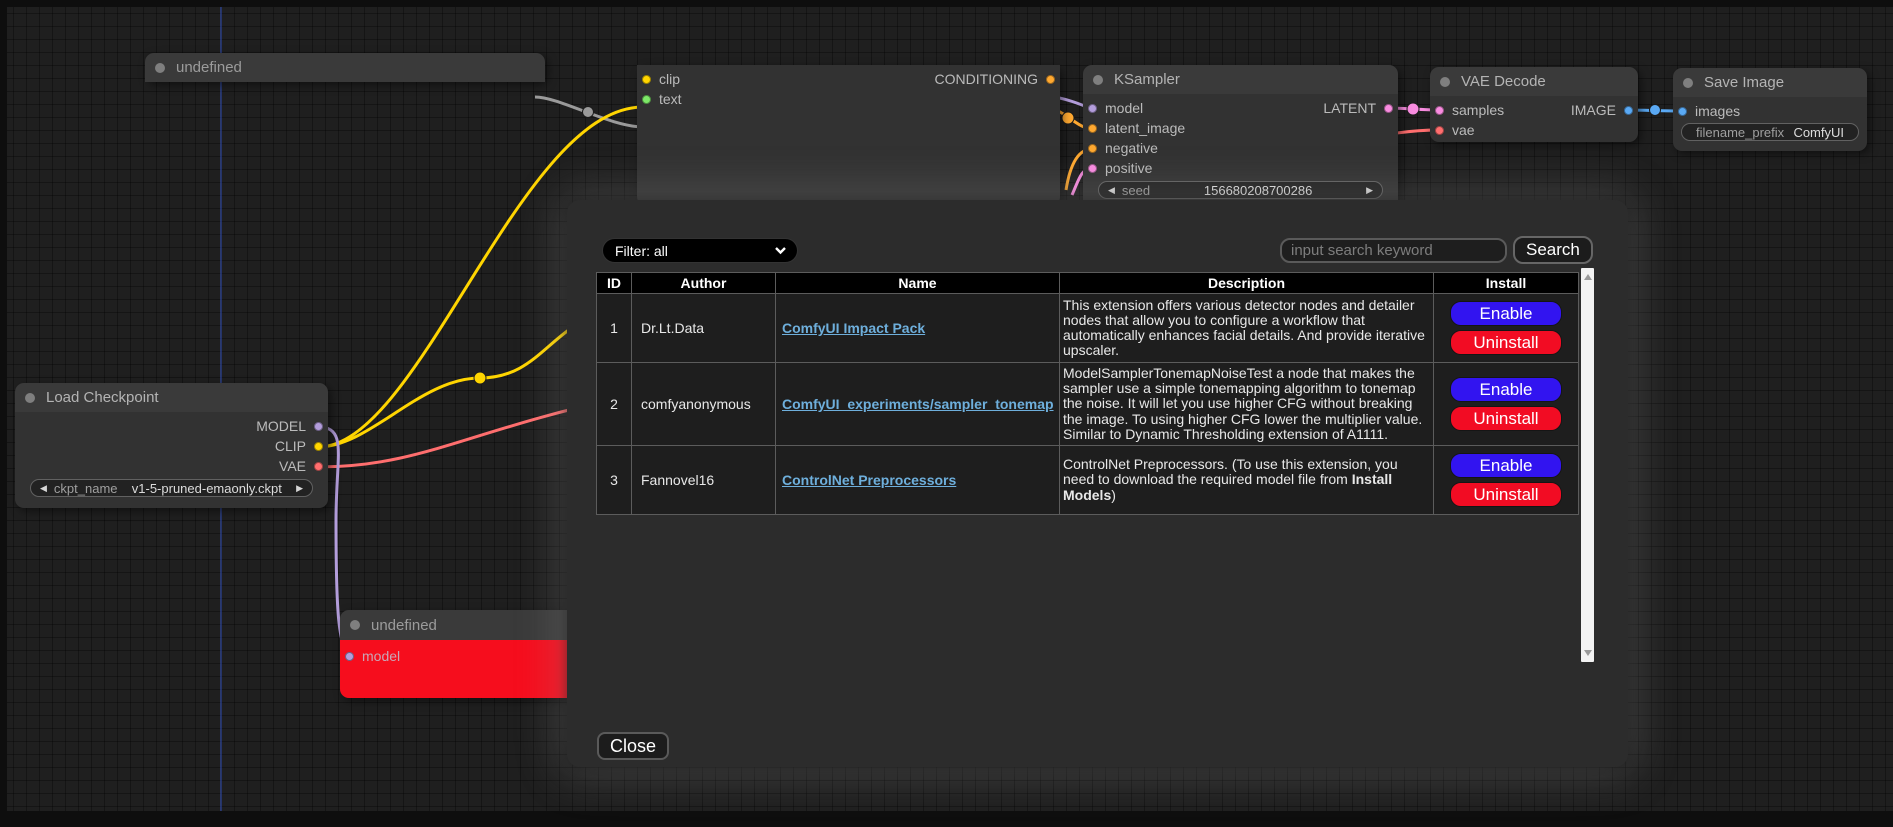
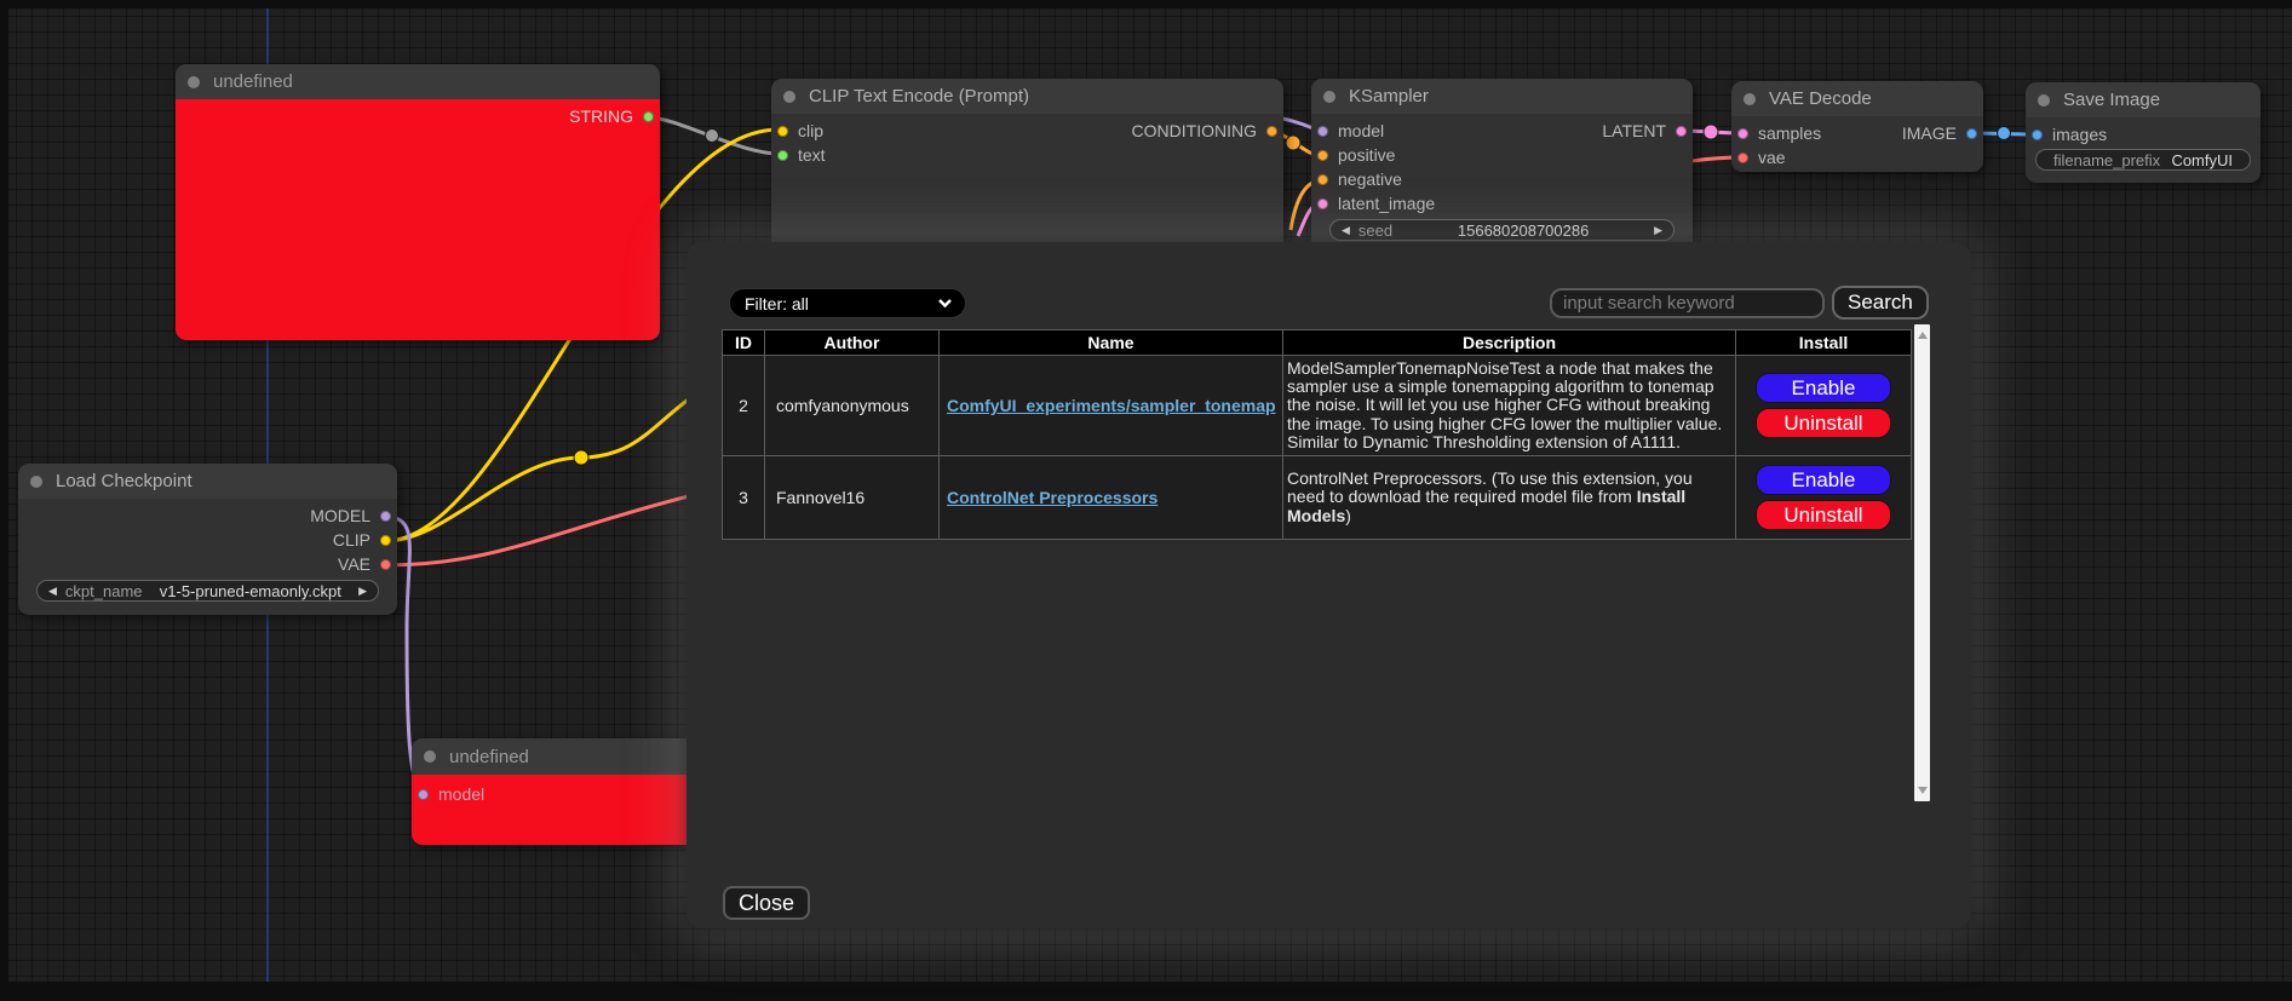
  undefined
+ STRING
+ CLIP Text Encode (Prompt)
  clip
  CONDITIONING
  text
  KSampler
  model
  LATENT
- latent_image
+ positive
  negative
- positive
+ latent_image
  ◀
  seed
  156680208700286
  ▶
  VAE Decode
  samples
  IMAGE
  vae
  Save Image
  images
  filename_prefix
  ComfyUI
  Load Checkpoint
  MODEL
  CLIP
  VAE
  ◀
  ckpt_name
  v1-5-pruned-emaonly.ckpt
  ▶
  undefined
  model
  Filter: all
  input search keyword
  Search
  ID	Author	Name	Description	Install
- 1	Dr.Lt.Data	ComfyUI Impact Pack	This extension offers various detector nodes and detailer nodes that allow you to configure a workflow that automatically enhances facial details. And provide iterative upscaler.	EnableUninstall
  2	comfyanonymous	ComfyUI_experiments/sampler_tonemap	ModelSamplerTonemapNoiseTest a node that makes the sampler use a simple tonemapping algorithm to tonemap the noise. It will let you use higher CFG without breaking the image. To using higher CFG lower the multiplier value. Similar to Dynamic Thresholding extension of A1111.	EnableUninstall
  3	Fannovel16	ControlNet Preprocessors	ControlNet Preprocessors. (To use this extension, you need to download the required model file from Install Models)	EnableUninstall
  Close
